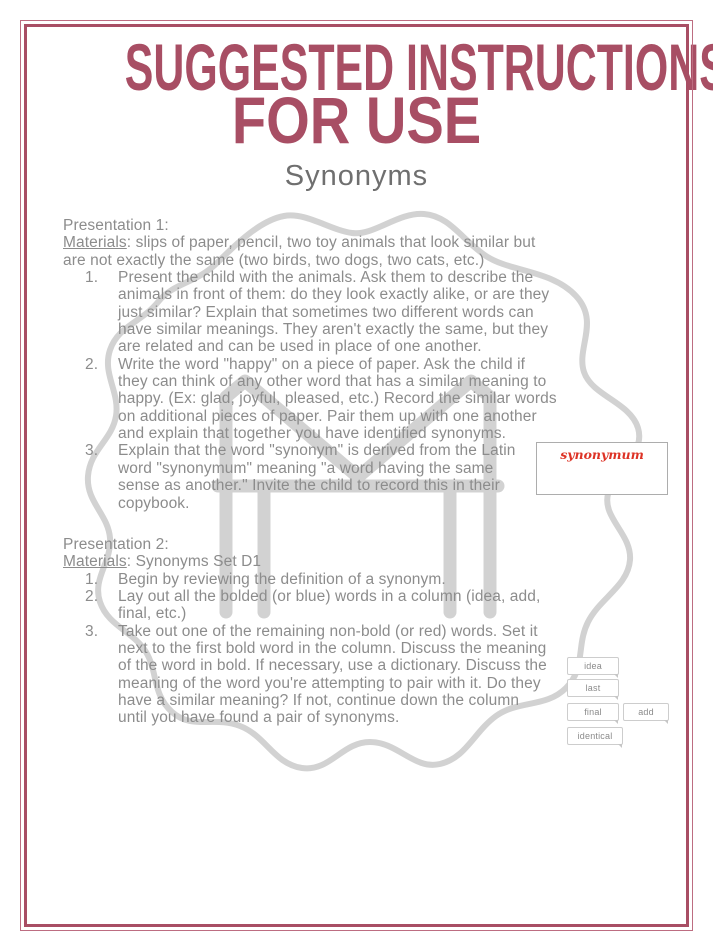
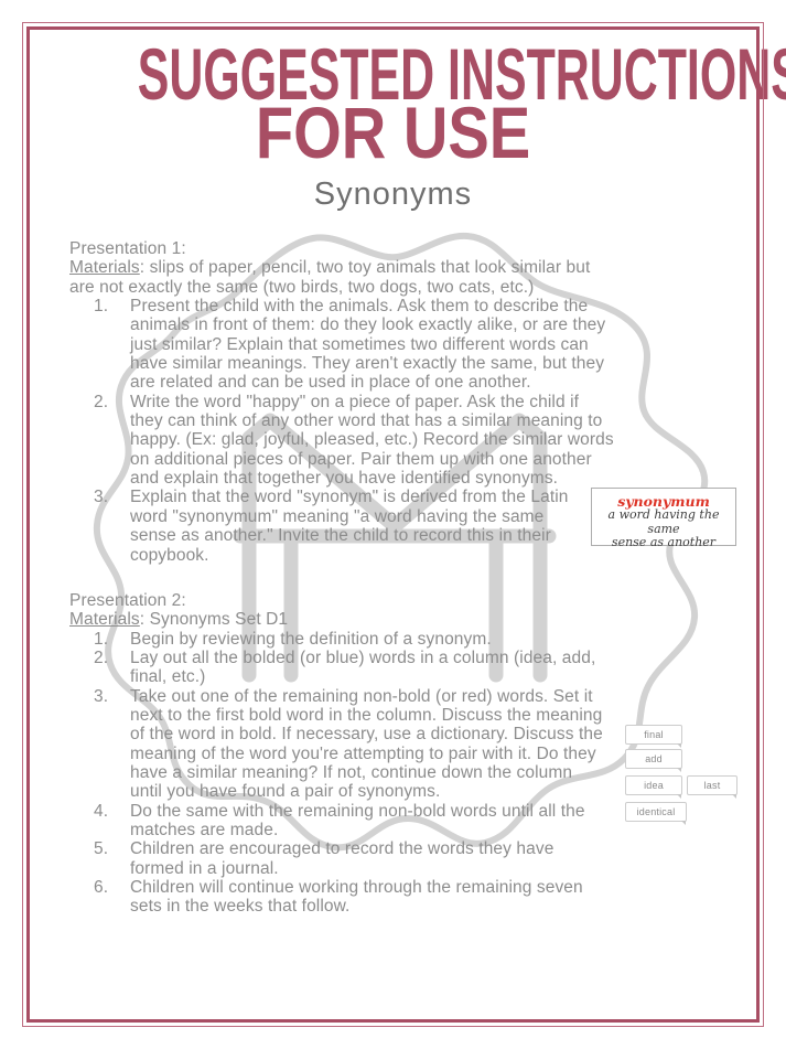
  SUGGESTED INSTRUC
  FOR USE
  Synonyms
  Presentation 1:
  Materials: slips of paper, pencil, two toy animals that look similar but
  are not exactly the same (two birds, two dogs, two cats, etc.)
  1.
  Present the child with the animals. Ask them to describe the
  animals in front of them: do they look exactly alike, or are they
  just similar? Explain that sometimes two different words can
  have similar meanings. They aren't exactly the same, but they
  are related and can be used in place of one another.
  2.
  Write the word "happy" on a piece of paper. Ask the child if
  they can think of any other word that has a similar meaning to
  happy. (Ex: glad, joyful, pleased, etc.) Record the similar words
  on additional pieces of paper. Pair them up with one another
  and explain that together you have identified synonyms.
  3.
  Explain that the word "synonym" is derived from the Latin
  word "synonymum" meaning "a word having the same
  sense as another." Invite the child to record this in their
  copybook.
  Presentation 2:
  Materials: Synonyms Set D1
  1.
  Begin by reviewing the definition of a synonym.
  2.
  Lay out all the bolded (or blue) words in a column (idea, add,
  final, etc.)
  3.
  Take out one of the remaining non-bold (or red) words. Set it
  next to the first bold word in the column. Discuss the meaning
  of the word in bold. If necessary, use a dictionary. Discuss the
  meaning of the word you're attempting to pair with it. Do they
  have a similar meaning? If not, continue down the column
  until you have found a pair of synonyms.
+ 4.
+ Do the same with the remaining non-bold words until all the
+ matches are made.
+ 5.
+ Children are encouraged to record the words they have
+ formed in a journal.
+ 6.
+ Children will continue working through the remaining seven
+ sets in the weeks that follow.
  synonymum
+ a word having the same
+ sense as another
- idea
+ final
- last
+ add
- final
+ idea
- add
+ last
  identical
